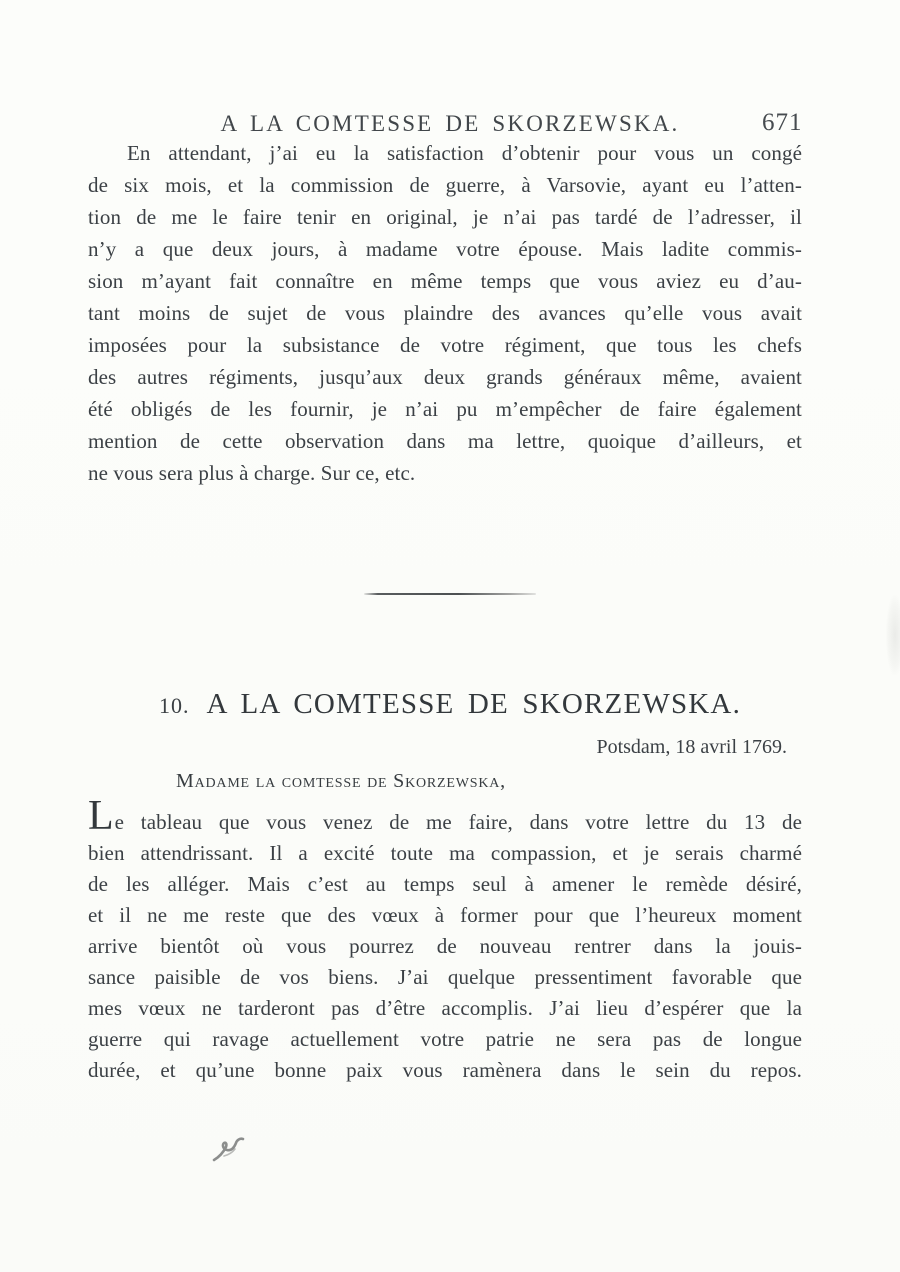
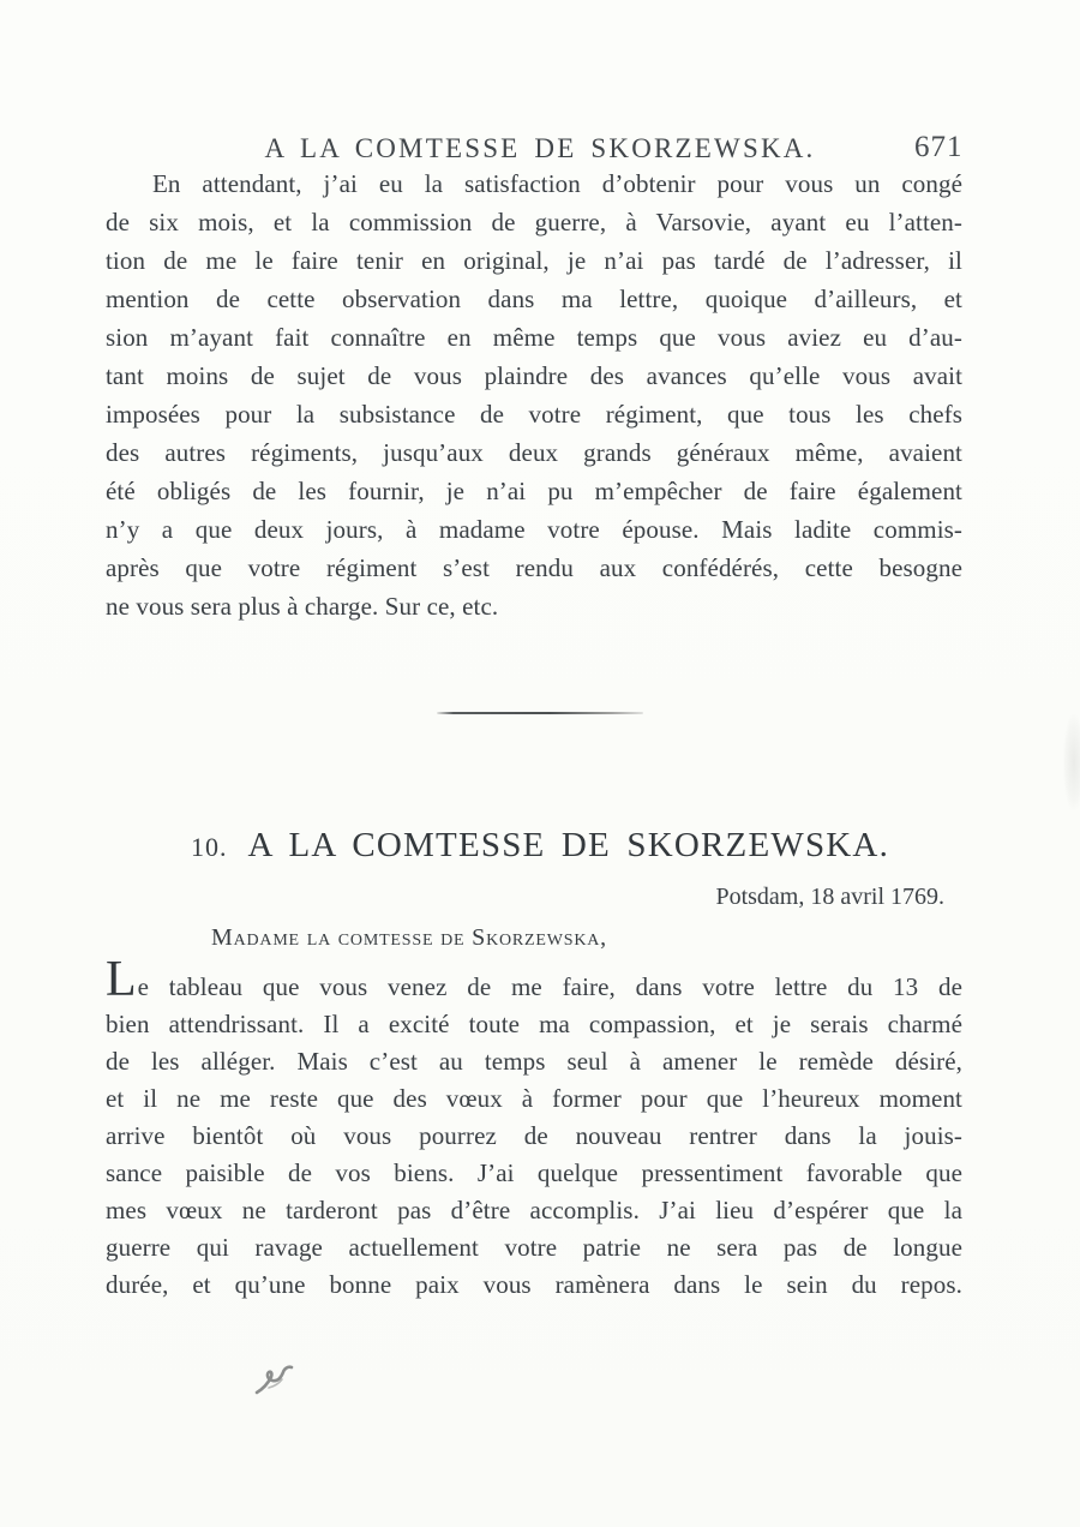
  A LA COMTESSE DE SKORZEWSKA.
  671
  En attendant, j’ai eu la satisfaction d’obtenir pour vous un congé
  de six mois, et la commission de guerre, à Varsovie, ayant eu l’atten-
  tion de me le faire tenir en original, je n’ai pas tardé de l’adresser, il
- n’y a que deux jours, à madame votre épouse. Mais ladite commis-
+ mention de cette observation dans ma lettre, quoique d’ailleurs, et
  sion m’ayant fait connaître en même temps que vous aviez eu d’au-
  tant moins de sujet de vous plaindre des avances qu’elle vous avait
  imposées pour la subsistance de votre régiment, que tous les chefs
  des autres régiments, jusqu’aux deux grands généraux même, avaient
  été obligés de les fournir, je n’ai pu m’empêcher de faire également
- mention de cette observation dans ma lettre, quoique d’ailleurs, et
+ n’y a que deux jours, à madame votre épouse. Mais ladite commis-
+ après que votre régiment s’est rendu aux confédérés, cette besogne
  ne vous sera plus à charge. Sur ce, etc.
  10. A LA COMTESSE DE SKORZEWSKA.
  Potsdam, 18 avril 1769.
  Madame la comtesse de Skorzewska,
  Le tableau que vous venez de me faire, dans votre lettre du 13 de
  bien attendrissant. Il a excité toute ma compassion, et je serais charmé
  de les alléger. Mais c’est au temps seul à amener le remède désiré,
  et il ne me reste que des vœux à former pour que l’heureux moment
  arrive bientôt où vous pourrez de nouveau rentrer dans la jouis-
  sance paisible de vos biens. J’ai quelque pressentiment favorable que
  mes vœux ne tarderont pas d’être accomplis. J’ai lieu d’espérer que la
  guerre qui ravage actuellement votre patrie ne sera pas de longue
  durée, et qu’une bonne paix vous ramènera dans le sein du repos.
